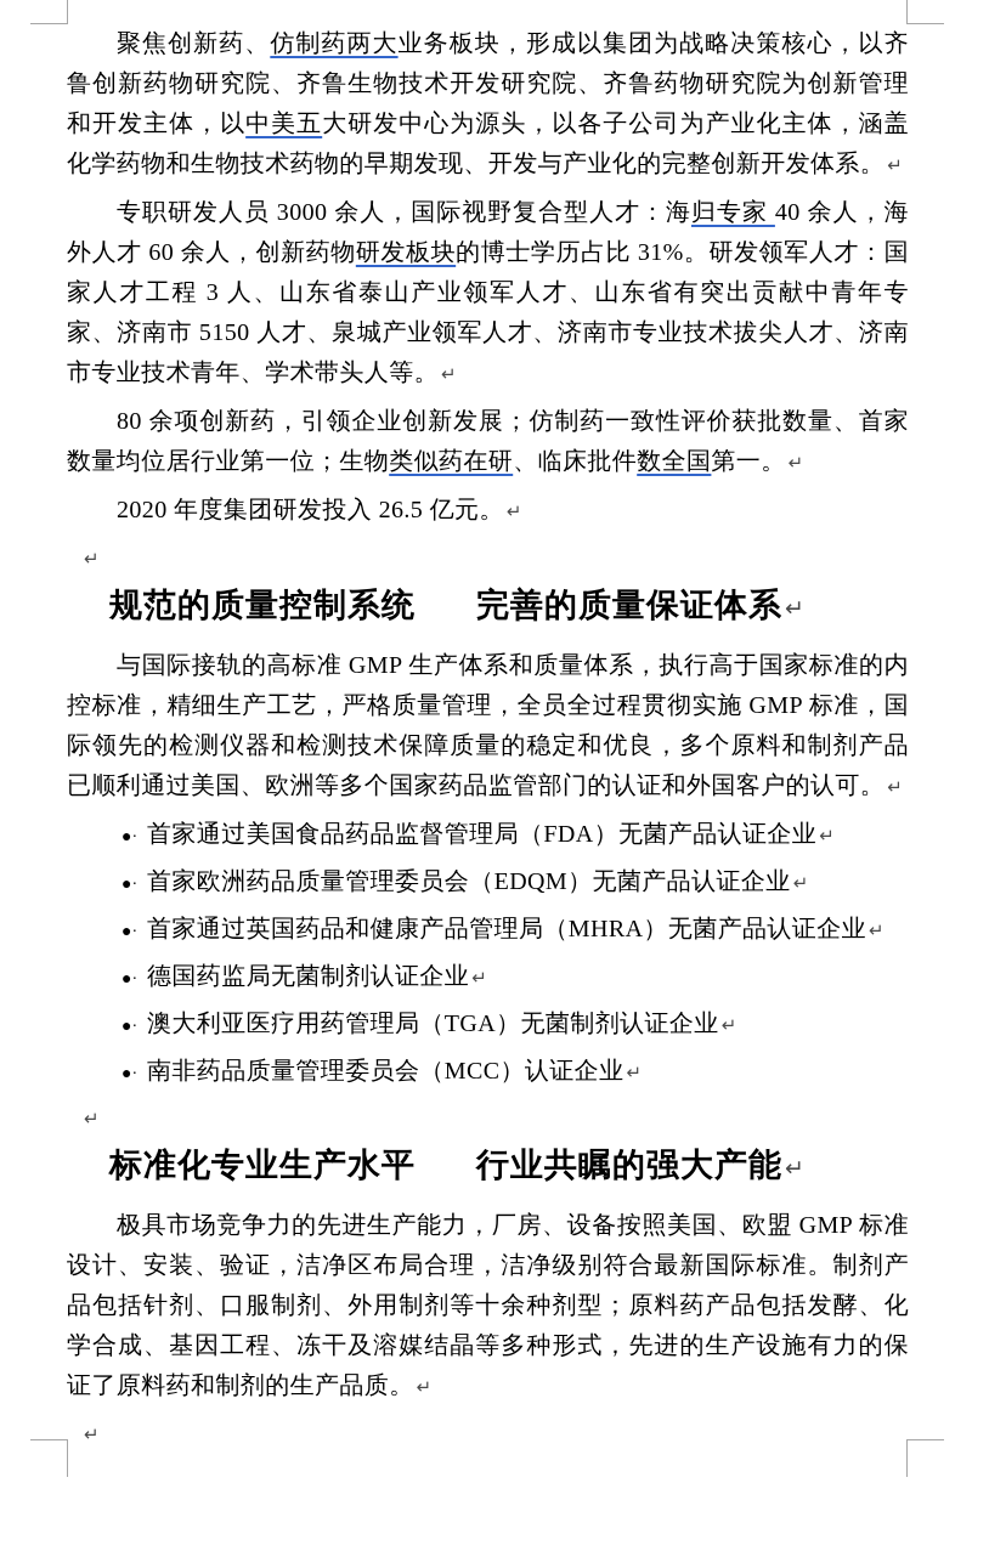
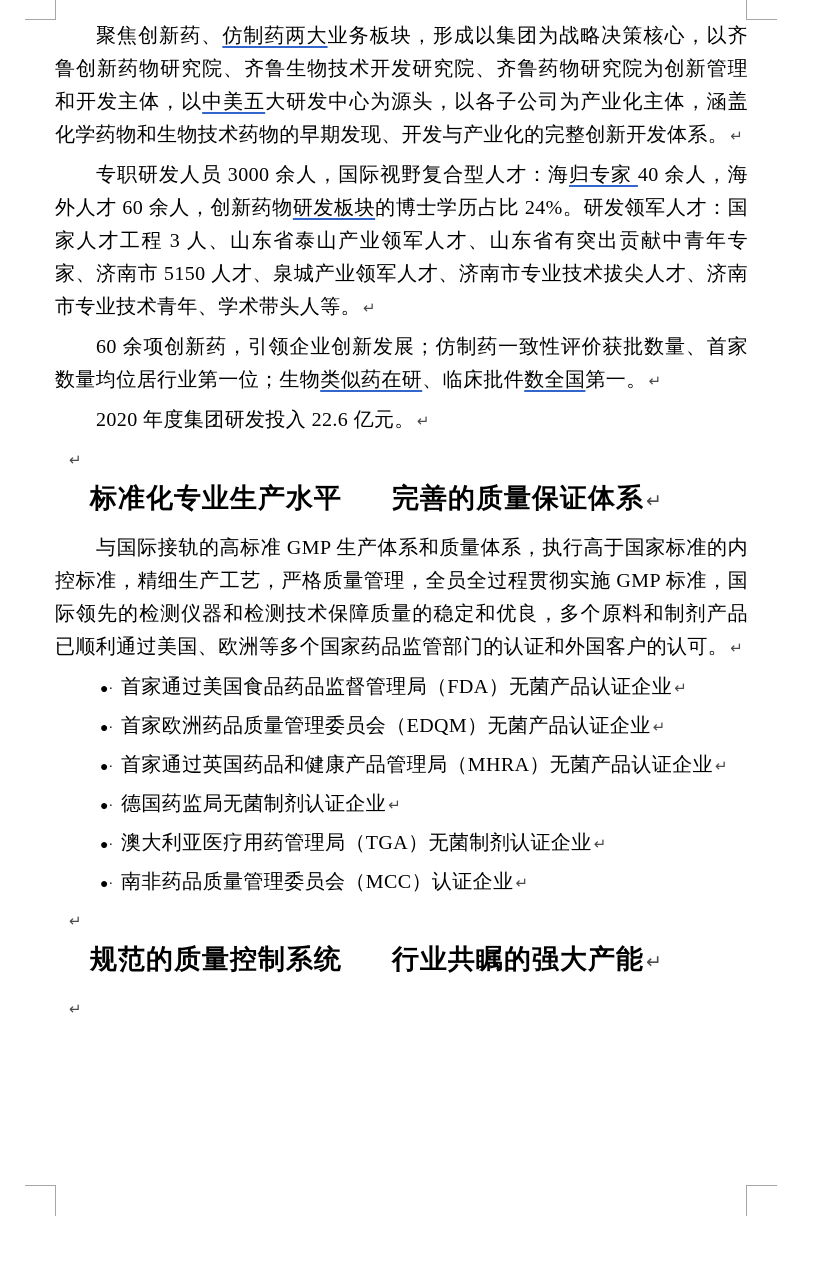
  聚焦创新药、仿制药两大业务板块，形成以集团为战略决策核心，以齐鲁创新药物研究院、齐鲁生物技术开发研究院、齐鲁药物研究院为创新管理和开发主体，以中美五大研发中心为源头，以各子公司为产业化主体，涵盖化学药物和生物技术药物的早期发现、开发与产业化的完整创新开发体系。↵
- 专职研发人员 3000 余人，国际视野复合型人才：海归专家 40 余人，海外人才 60 余人，创新药物研发板块的博士学历占比 31%。研发领军人才：国家人才工程 3 人、山东省泰山产业领军人才、山东省有突出贡献中青年专家、济南市 5150 人才、泉城产业领军人才、济南市专业技术拔尖人才、济南市专业技术青年、学术带头人等。↵
+ 专职研发人员 3000 余人，国际视野复合型人才：海归专家 40 余人，海外人才 60 余人，创新药物研发板块的博士学历占比 24%。研发领军人才：国家人才工程 3 人、山东省泰山产业领军人才、山东省有突出贡献中青年专家、济南市 5150 人才、泉城产业领军人才、济南市专业技术拔尖人才、济南市专业技术青年、学术带头人等。↵
- 80 余项创新药，引领企业创新发展；仿制药一致性评价获批数量、首家数量均位居行业第一位；生物类似药在研、临床批件数全国第一。↵
+ 60 余项创新药，引领企业创新发展；仿制药一致性评价获批数量、首家数量均位居行业第一位；生物类似药在研、临床批件数全国第一。↵
- 2020 年度集团研发投入 26.5 亿元。↵
+ 2020 年度集团研发投入 22.6 亿元。↵
  ↵
- 规范的质量控制系统 完善的质量保证体系↵
+ 标准化专业生产水平 完善的质量保证体系↵
  与国际接轨的高标准 GMP 生产体系和质量体系，执行高于国家标准的内控标准，精细生产工艺，严格质量管理，全员全过程贯彻实施 GMP 标准，国际领先的检测仪器和检测技术保障质量的稳定和优良，多个原料和制剂产品已顺利通过美国、欧洲等多个国家药品监管部门的认证和外国客户的认可。↵
  ●· 首家通过美国食品药品监督管理局（FDA）无菌产品认证企业↵
  ●· 首家欧洲药品质量管理委员会（EDQM）无菌产品认证企业↵
  ●· 首家通过英国药品和健康产品管理局（MHRA）无菌产品认证企业↵
  ●· 德国药监局无菌制剂认证企业↵
  ●· 澳大利亚医疗用药管理局（TGA）无菌制剂认证企业↵
  ●· 南非药品质量管理委员会（MCC）认证企业↵
  ↵
- 标准化专业生产水平 行业共瞩的强大产能↵
+ 规范的质量控制系统 行业共瞩的强大产能↵
- 极具市场竞争力的先进生产能力，厂房、设备按照美国、欧盟 GMP 标准设计、安装、验证，洁净区布局合理，洁净级别符合最新国际标准。制剂产品包括针剂、口服制剂、外用制剂等十余种剂型；原料药产品包括发酵、化学合成、基因工程、冻干及溶媒结晶等多种形式，先进的生产设施有力的保证了原料药和制剂的生产品质。↵
  ↵
